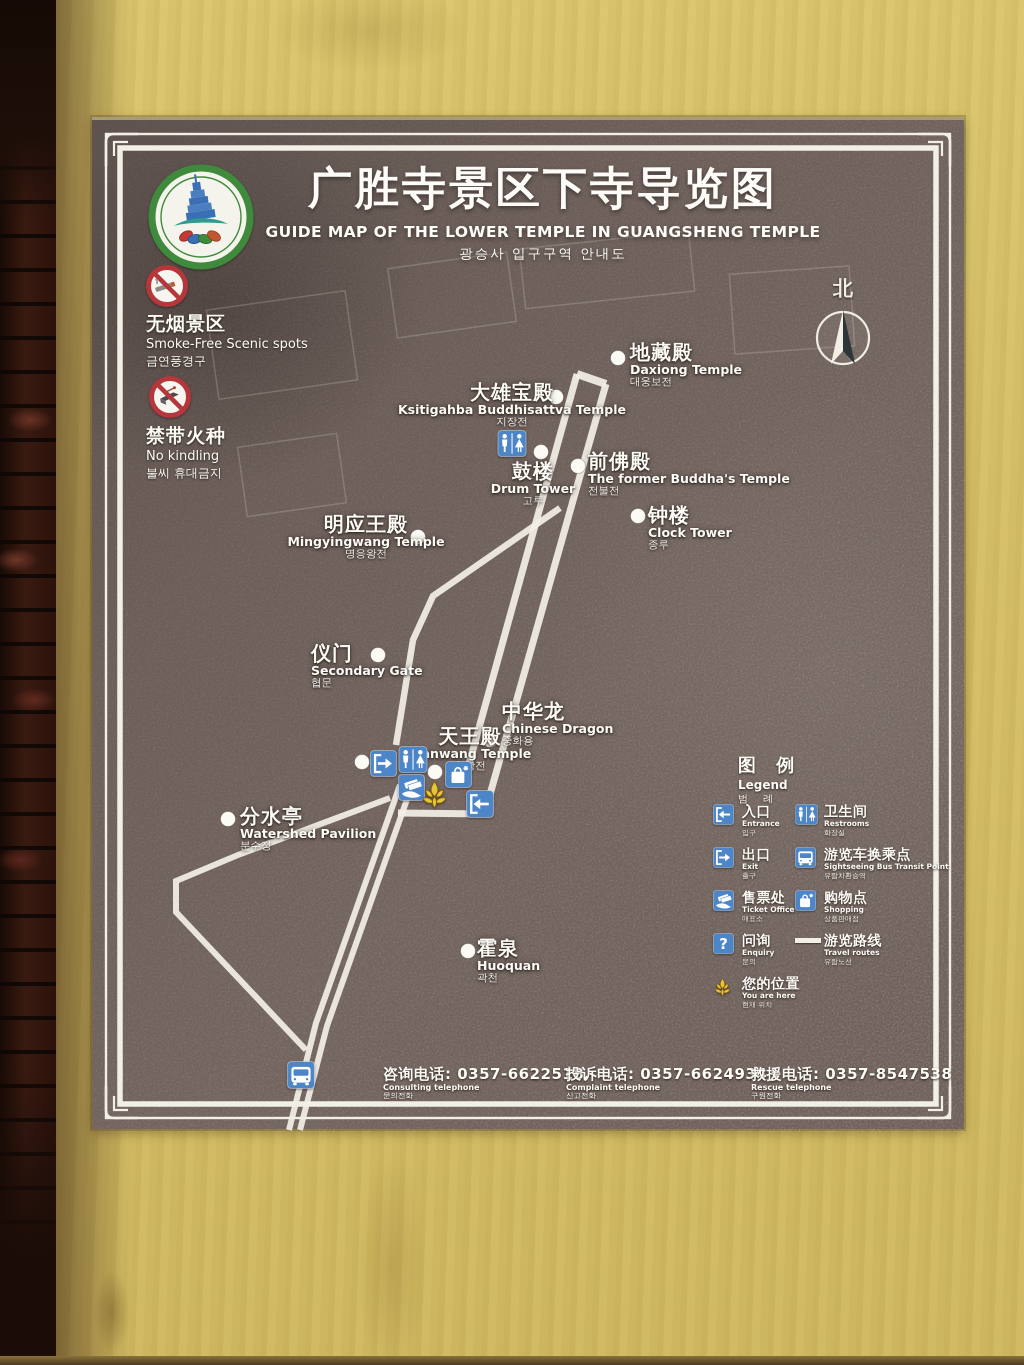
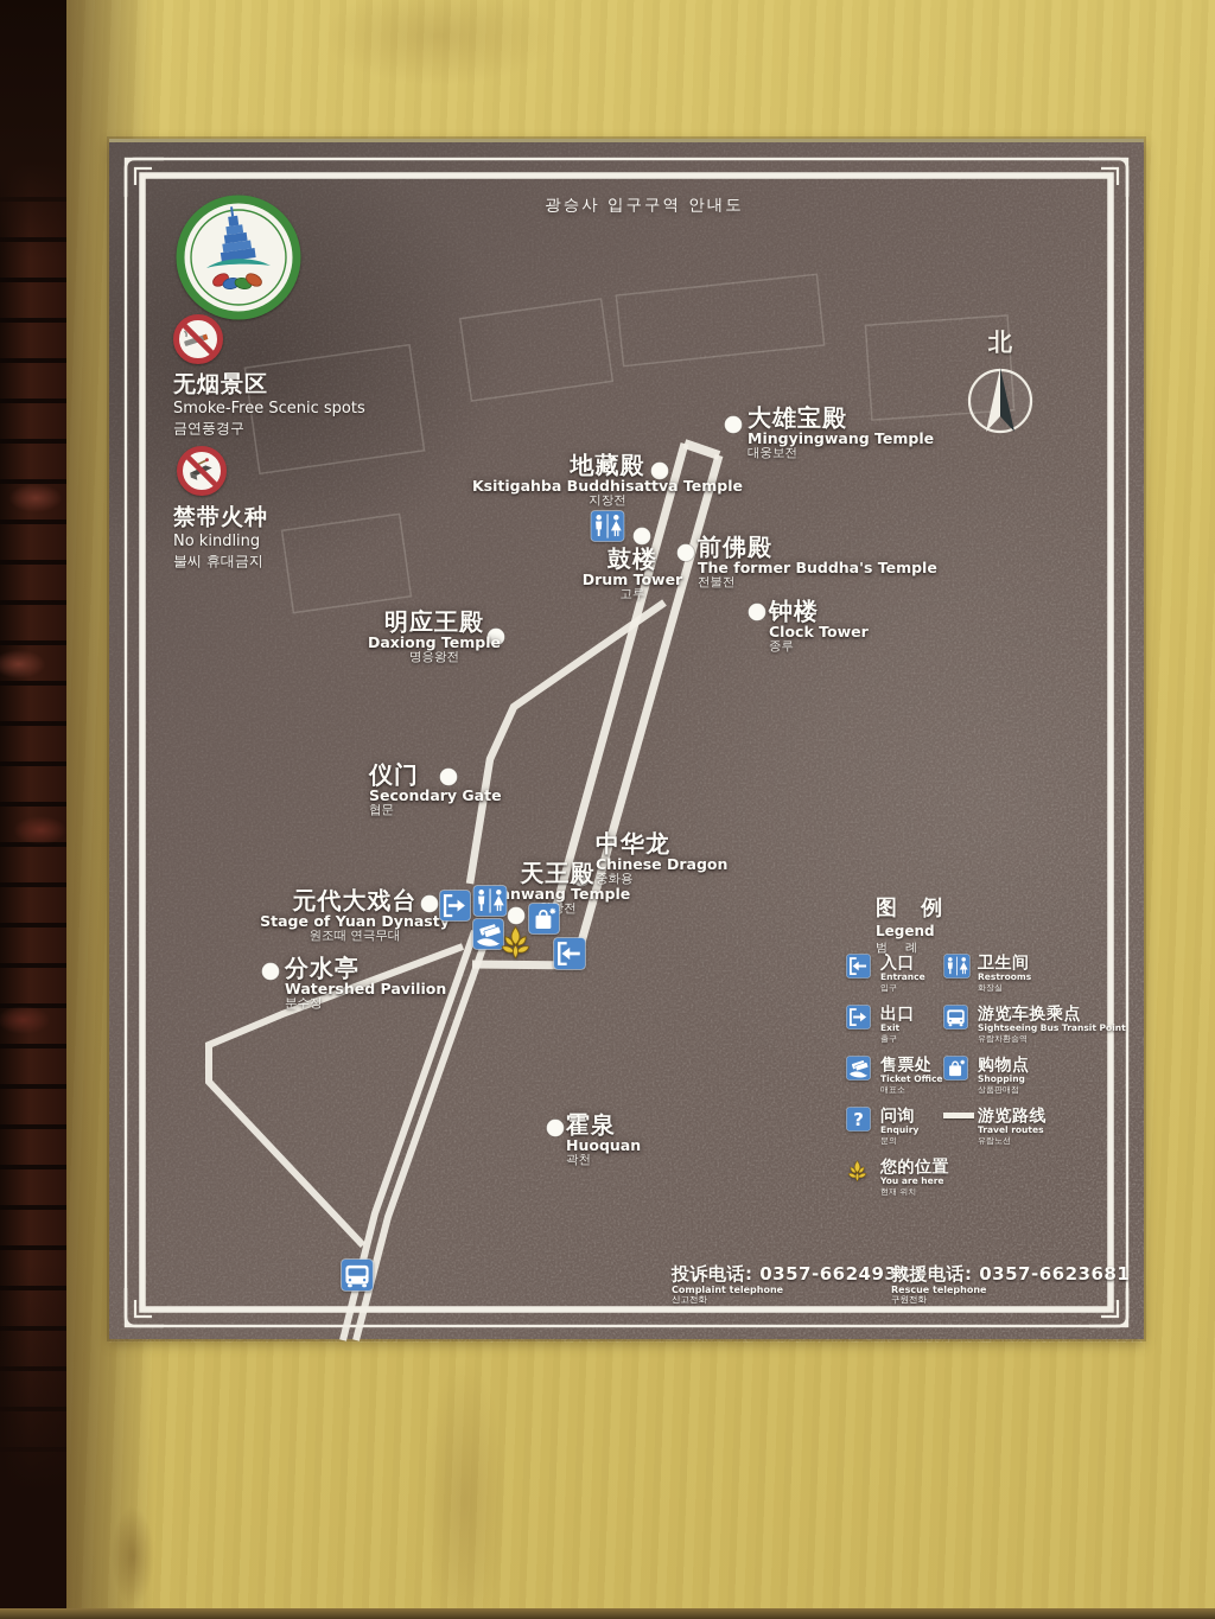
- 广胜寺景区下寺导览图
- GUIDE MAP OF THE LOWER TEMPLE IN GUANGSHENG TEMPLE
  광승사 입구구역 안내도
  北
  无烟景区
  Smoke-Free Scenic spots
  금연풍경구
  禁带火种
  No kindling
  불씨 휴대금지
- 地藏殿
+ 大雄宝殿
- Daxiong Temple
+ Mingyingwang Temple
  대웅보전
- 大雄宝殿
+ 地藏殿
  Ksitigahba Buddhisattva Temple
  지장전
  鼓楼
  Drum Tower
  고루
  前佛殿
  The former Buddha's Temple
  전불전
  钟楼
  Clock Tower
  종루
  明应王殿
- Mingyingwang Temple
+ Daxiong Temple
  명응왕전
  仪门
  Secondary Gate
  협문
  中华龙
  Chinese Dragon
  중화용
  天王殿
  nwang Temple
+ 元代大戏台
+ Stage of Yuan Dynasty
+ 원조때 연극무대
  分水亭
  Watershed Pavilion
  분수정
  霍泉
  Huoquan
  곽천
  图 例
  Legend
  범 례
  入口
  Entrance
  입구
  卫生间
  Restrooms
  화장실
  出口
  Exit
  출구
  游览车换乘点
  Sightseeing Bus Transit Point
  유람차환승역
  售票处
  Ticket Office
  매표소
  购物点
  Shopping
  상품판매점
  问询
  Enquiry
  문의
  游览路线
  Travel routes
  유람노선
  您的位置
  You are here
  현재 위치
- 咨询电话: 0357-6622518
- Consulting telephone
- 문의전화
  投诉电话: 0357-6624934
  Complaint telephone
  신고전화
- 救援电话: 0357-8547538
+ 救援电话: 0357-6623681
  Rescue telephone
  구원전화
